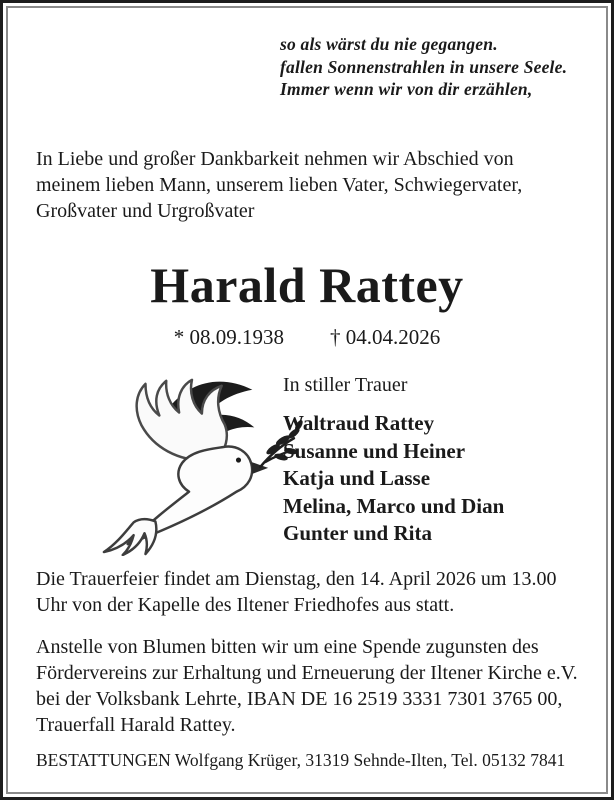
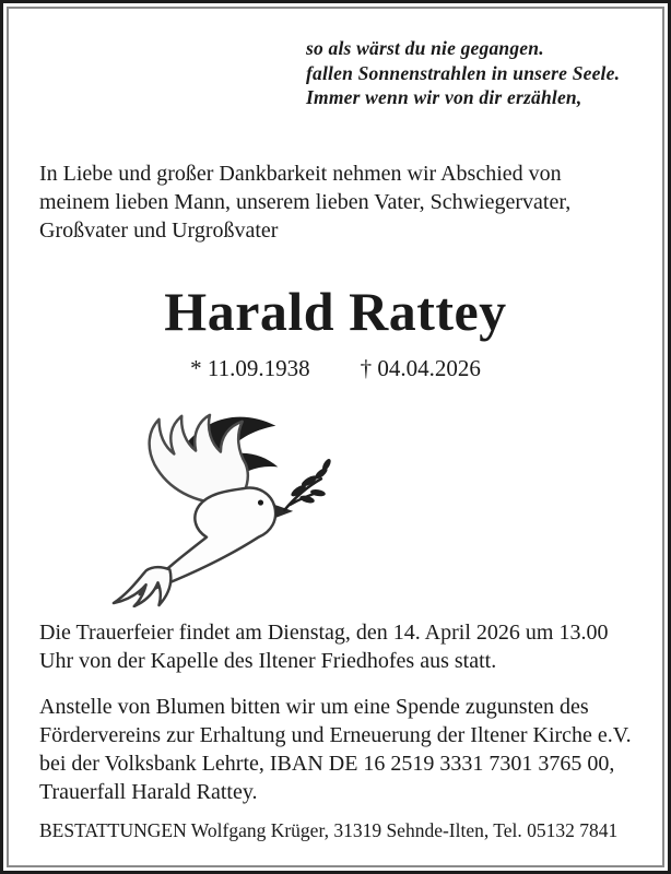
  so als wärst du nie gegangen.
  fallen Sonnenstrahlen in unsere Seele.
  Immer wenn wir von dir erzählen,
  In Liebe und großer Dankbarkeit nehmen wir Abschied von meinem lieben Mann, unserem lieben Vater, Schwiegervater, Großvater und Urgroßvater
  Harald Rattey
- * 08.09.1938
+ * 11.09.1938
  † 04.04.2026
- In stiller Trauer
- Waltraud Rattey
- Susanne und Heiner
- Katja und Lasse
- Melina, Marco und Dian
- Gunter und Rita
  Die Trauerfeier findet am Dienstag, den 14. April 2026 um 13.00 Uhr von der Kapelle des Iltener Friedhofes aus statt.
  Anstelle von Blumen bitten wir um eine Spende zugunsten des Fördervereins zur Erhaltung und Erneuerung der Iltener Kirche e.V. bei der Volksbank Lehrte, IBAN DE 16 2519 3331 7301 3765 00, Trauerfall Harald Rattey.
  BESTATTUNGEN Wolfgang Krüger, 31319 Sehnde-Ilten, Tel. 05132 7841
